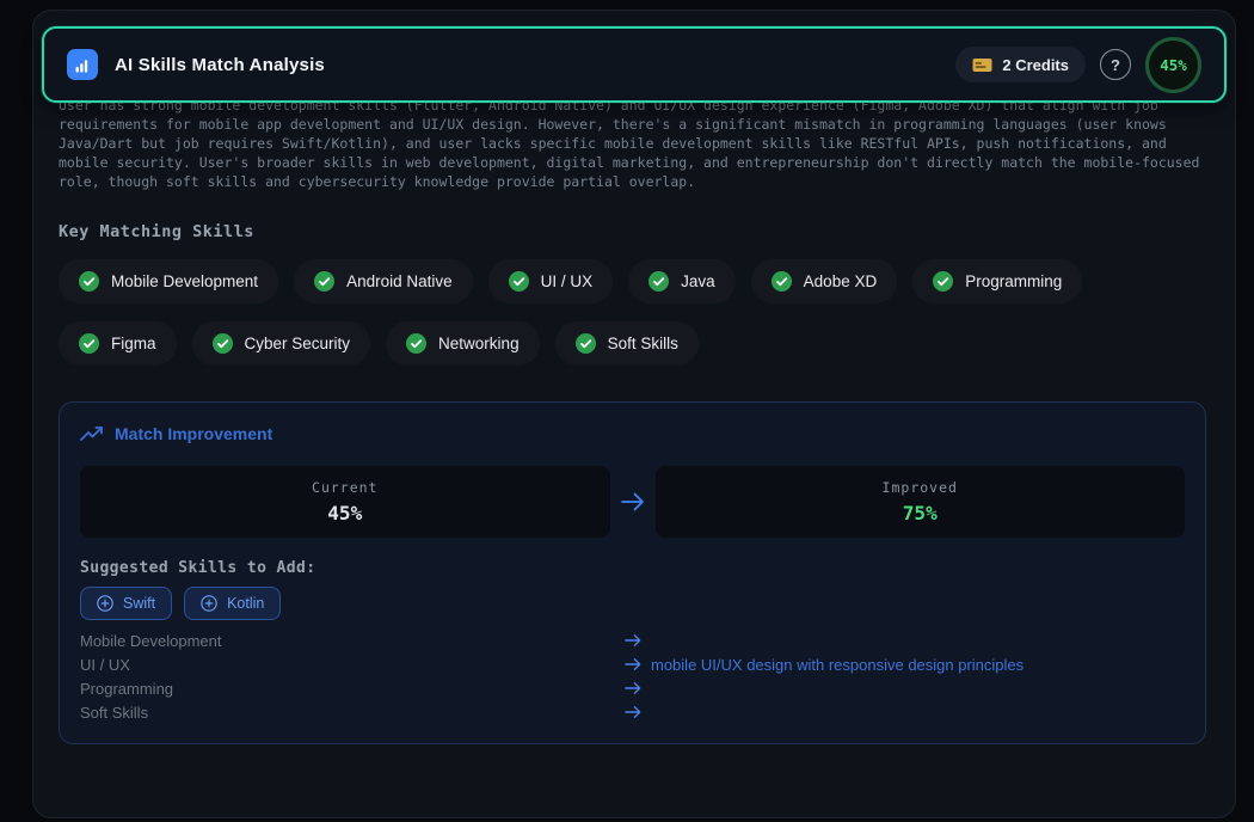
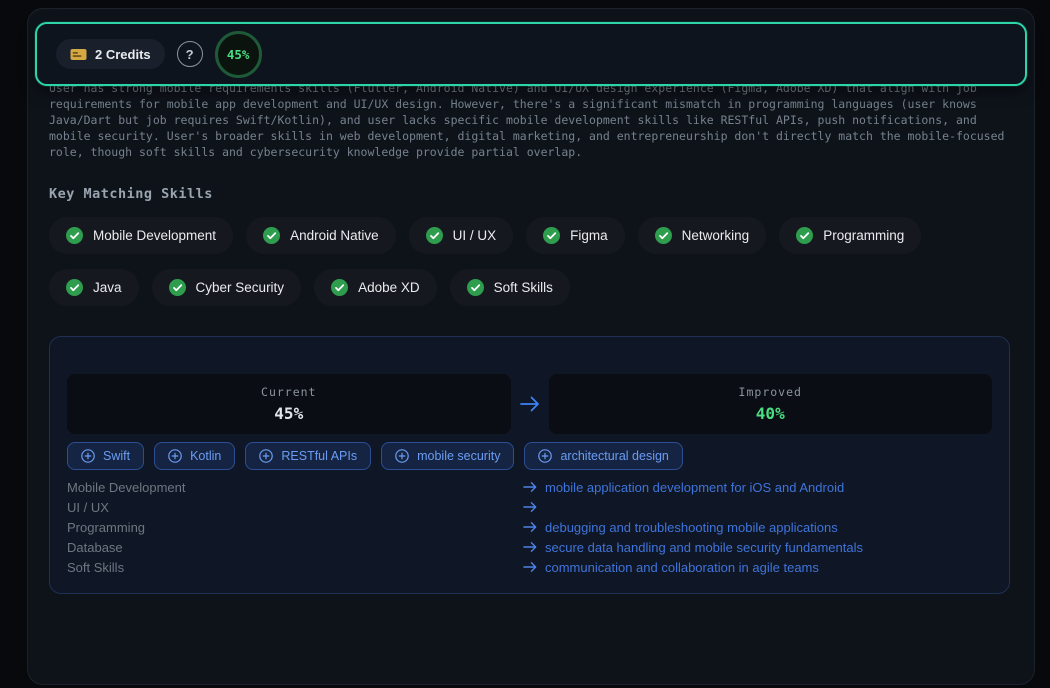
- AI Skills Match Analysis
  2 Credits
  ?
  45%
- User has strong mobile development skills (Flutter, Android Native) and UI/UX design experience (Figma, Adobe XD) that align with job requirements for mobile app development and UI/UX design. However, there's a significant mismatch in programming languages (user knows Java/Dart but job requires Swift/Kotlin), and user lacks specific mobile development skills like RESTful APIs, push notifications, and mobile security. User's broader skills in web development, digital marketing, and entrepreneurship don't directly match the mobile-focused role, though soft skills and cybersecurity knowledge provide partial overlap.
+ User has strong mobile requirements skills (Flutter, Android Native) and UI/UX design experience (Figma, Adobe XD) that align with job requirements for mobile app development and UI/UX design. However, there's a significant mismatch in programming languages (user knows Java/Dart but job requires Swift/Kotlin), and user lacks specific mobile development skills like RESTful APIs, push notifications, and mobile security. User's broader skills in web development, digital marketing, and entrepreneurship don't directly match the mobile-focused role, though soft skills and cybersecurity knowledge provide partial overlap.
  Key Matching Skills
  Mobile Development
  Android Native
  UI / UX
- Java
+ Figma
- Adobe XD
+ Networking
  Programming
- Figma
+ Java
  Cyber Security
- Networking
+ Adobe XD
  Soft Skills
- Match Improvement
  Current
  45%
  Improved
- 75%
+ 40%
- Suggested Skills to Add:
  Swift
  Kotlin
+ RESTful APIs
+ mobile security
+ architectural design
  Mobile Development
+ mobile application development for iOS and Android
  UI / UX
- mobile UI/UX design with responsive design principles
  Programming
+ debugging and troubleshooting mobile applications
+ Database
+ secure data handling and mobile security fundamentals
  Soft Skills
+ communication and collaboration in agile teams
